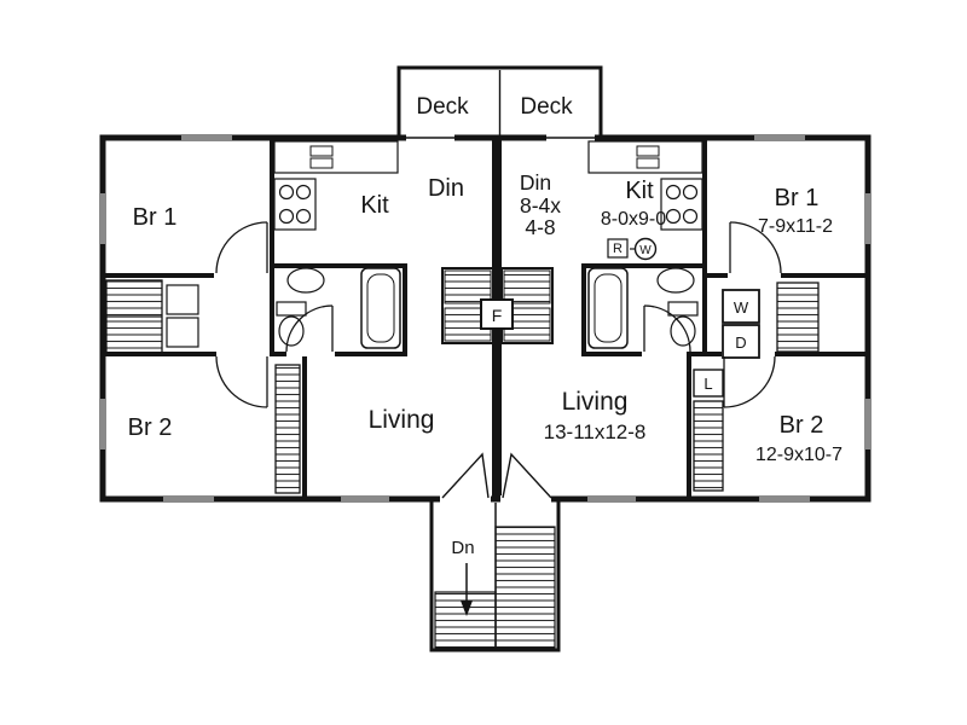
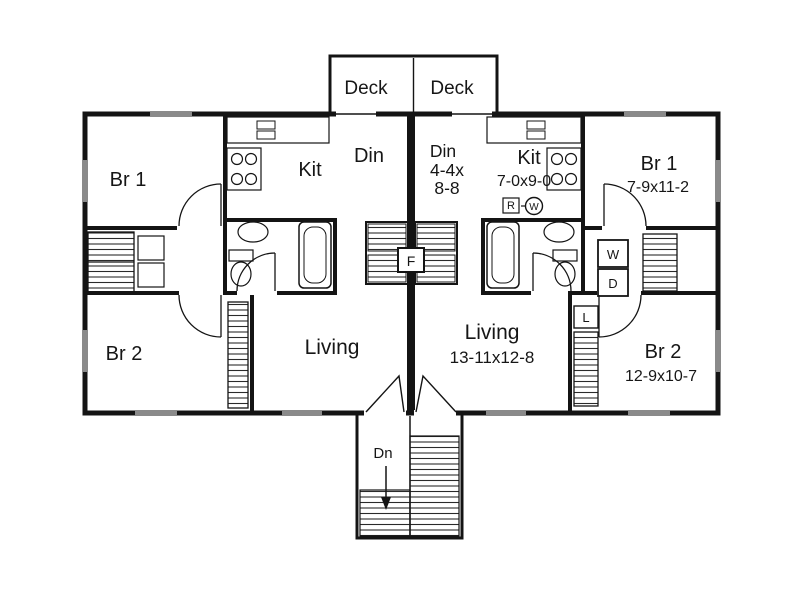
  Deck
  Deck
  Br 1
  Kit
  Din
  Br 2
  Living
  Din
- 8-4x
+ 4-4x
- 4-8
+ 8-8
  Kit
- 8-0x9-0
+ 7-0x9-0
  Br 1
  7-9x11-2
  Living
  13-11x12-8
  Br 2
  12-9x10-7
  F
  W
  D
  L
  R
  W
  Dn
